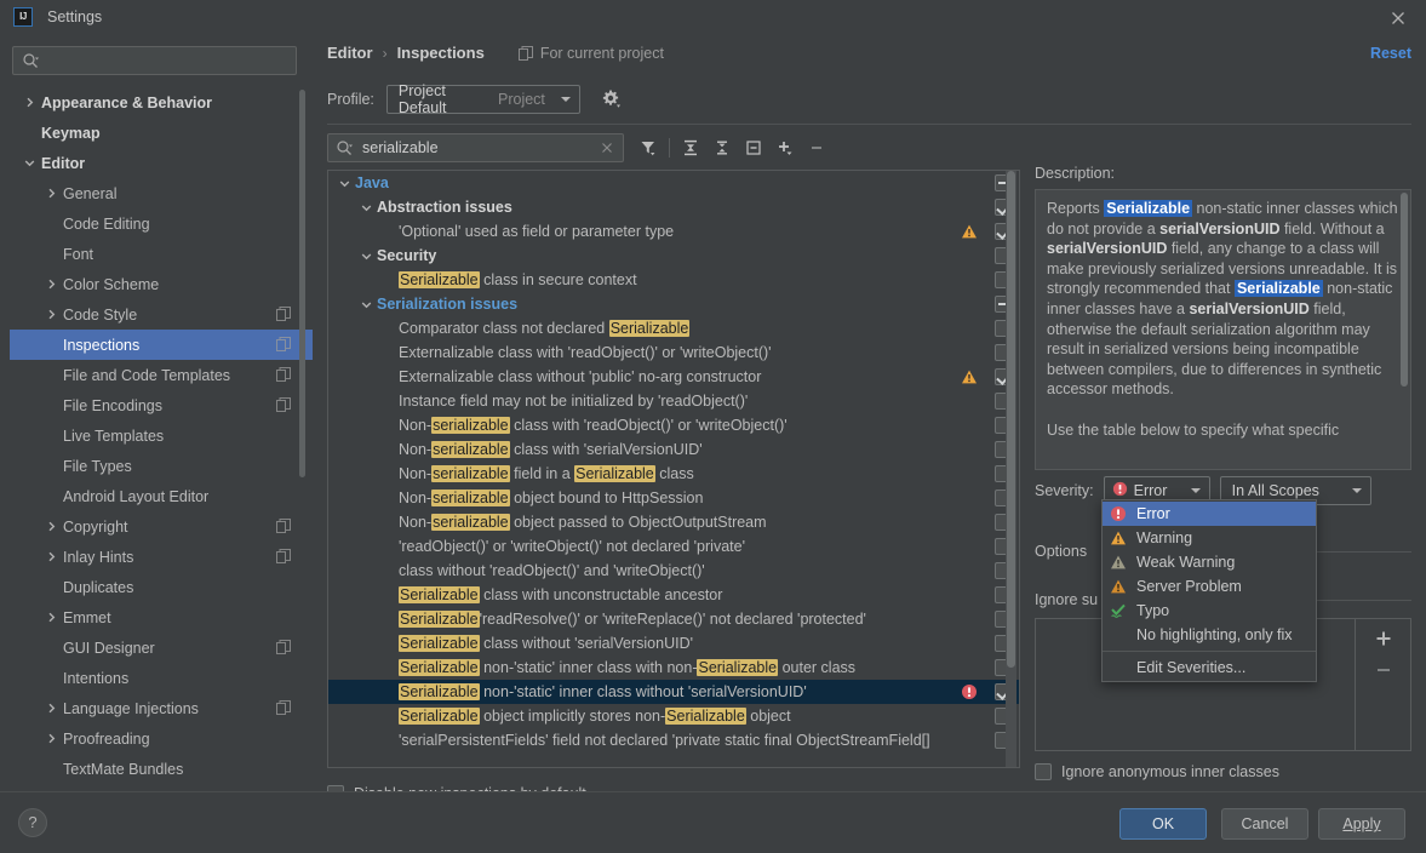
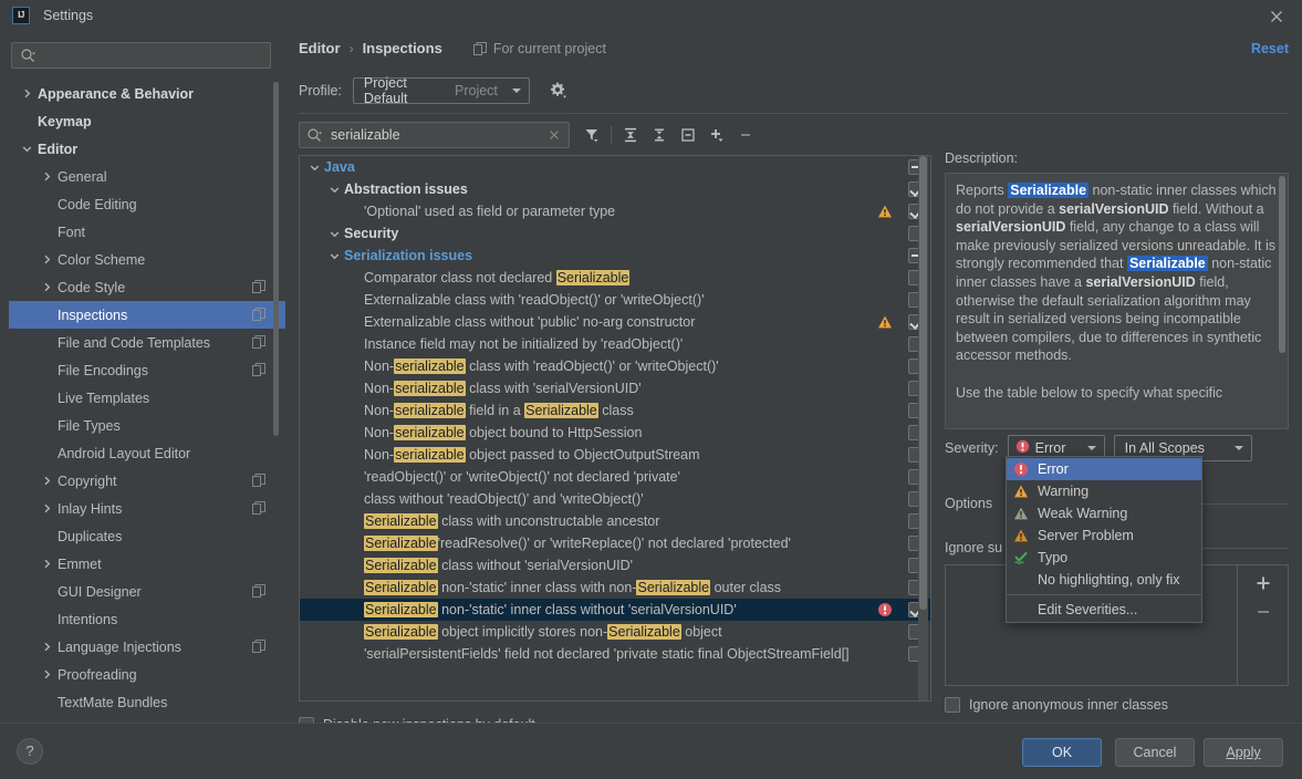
  Settings
  Appearance & Behavior
  Keymap
  Editor
  General
  Code Editing
  Font
  Color Scheme
  Code Style
  Inspections
  File and Code Templates
  File Encodings
  Live Templates
  File Types
  Android Layout Editor
  Copyright
  Inlay Hints
  Duplicates
  Emmet
  GUI Designer
  Intentions
  Language Injections
  Proofreading
  TextMate Bundles
  Editor
  ›
  Inspections
  For current project
  Reset
  Profile:
  Project Default
  Project
  serializable
  Java
  Abstraction issues
  'Optional' used as field or parameter type
  Security
- Serializable class in secure context
  Serialization issues
  Comparator class not declared Serializable
  Externalizable class with 'readObject()' or 'writeObject()'
  Externalizable class without 'public' no-arg constructor
  Instance field may not be initialized by 'readObject()'
  Non-serializable class with 'readObject()' or 'writeObject()'
  Non-serializable class with 'serialVersionUID'
  Non-serializable field in a Serializable class
  Non-serializable object bound to HttpSession
  Non-serializable object passed to ObjectOutputStream
  'readObject()' or 'writeObject()' not declared 'private'
  class without 'readObject()' and 'writeObject()'
  Serializable class with unconstructable ancestor
  Serializable'readResolve()' or 'writeReplace()' not declared 'protected'
  Serializable class without 'serialVersionUID'
  Serializable non-'static' inner class with non-Serializable outer class
  Serializable non-'static' inner class without 'serialVersionUID'
  Serializable object implicitly stores non-Serializable object
  'serialPersistentFields' field not declared 'private static final ObjectStreamField[]
  Description:
  Reports Serializable non-static inner classes which do not provide a serialVersionUID field. Without a serialVersionUID field, any change to a class will make previously serialized versions unreadable. It is strongly recommended that Serializable non-static inner classes have a serialVersionUID field, otherwise the default serialization algorithm may result in serialized versions being incompatible between compilers, due to differences in synthetic accessor methods.
  Use the table below to specify what specific
  Severity:
  Error
  In All Scopes
  Options
  Ignore su
  Ignore anonymous inner classes
  Error
  Warning
  Weak Warning
  Server Problem
  Typo
  No highlighting, only fix
  Edit Severities...
  ?
  OK
  Cancel
  Apply
